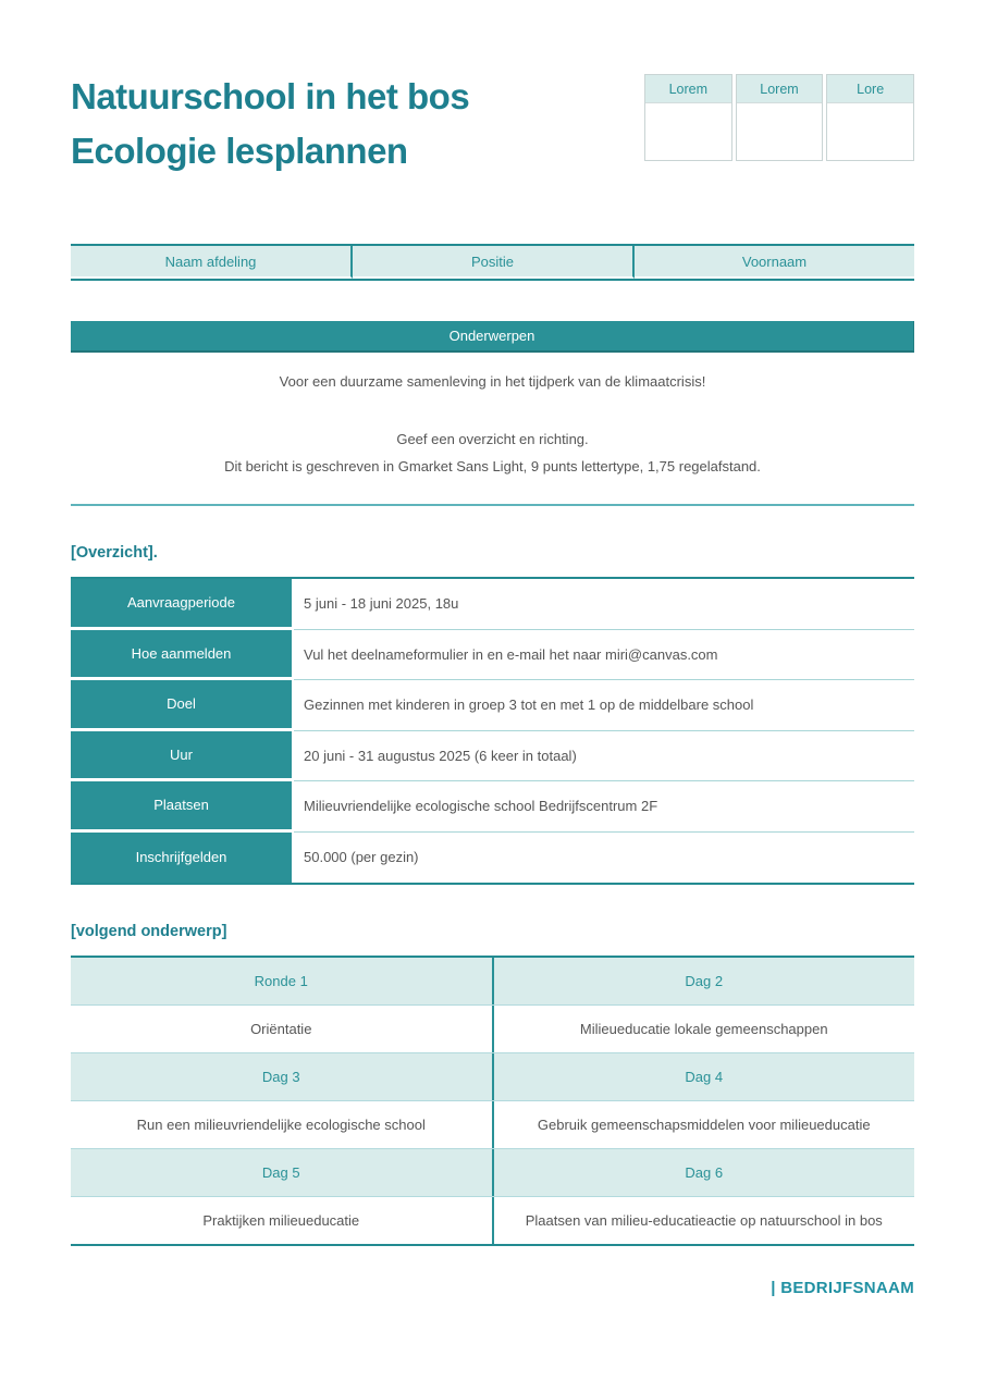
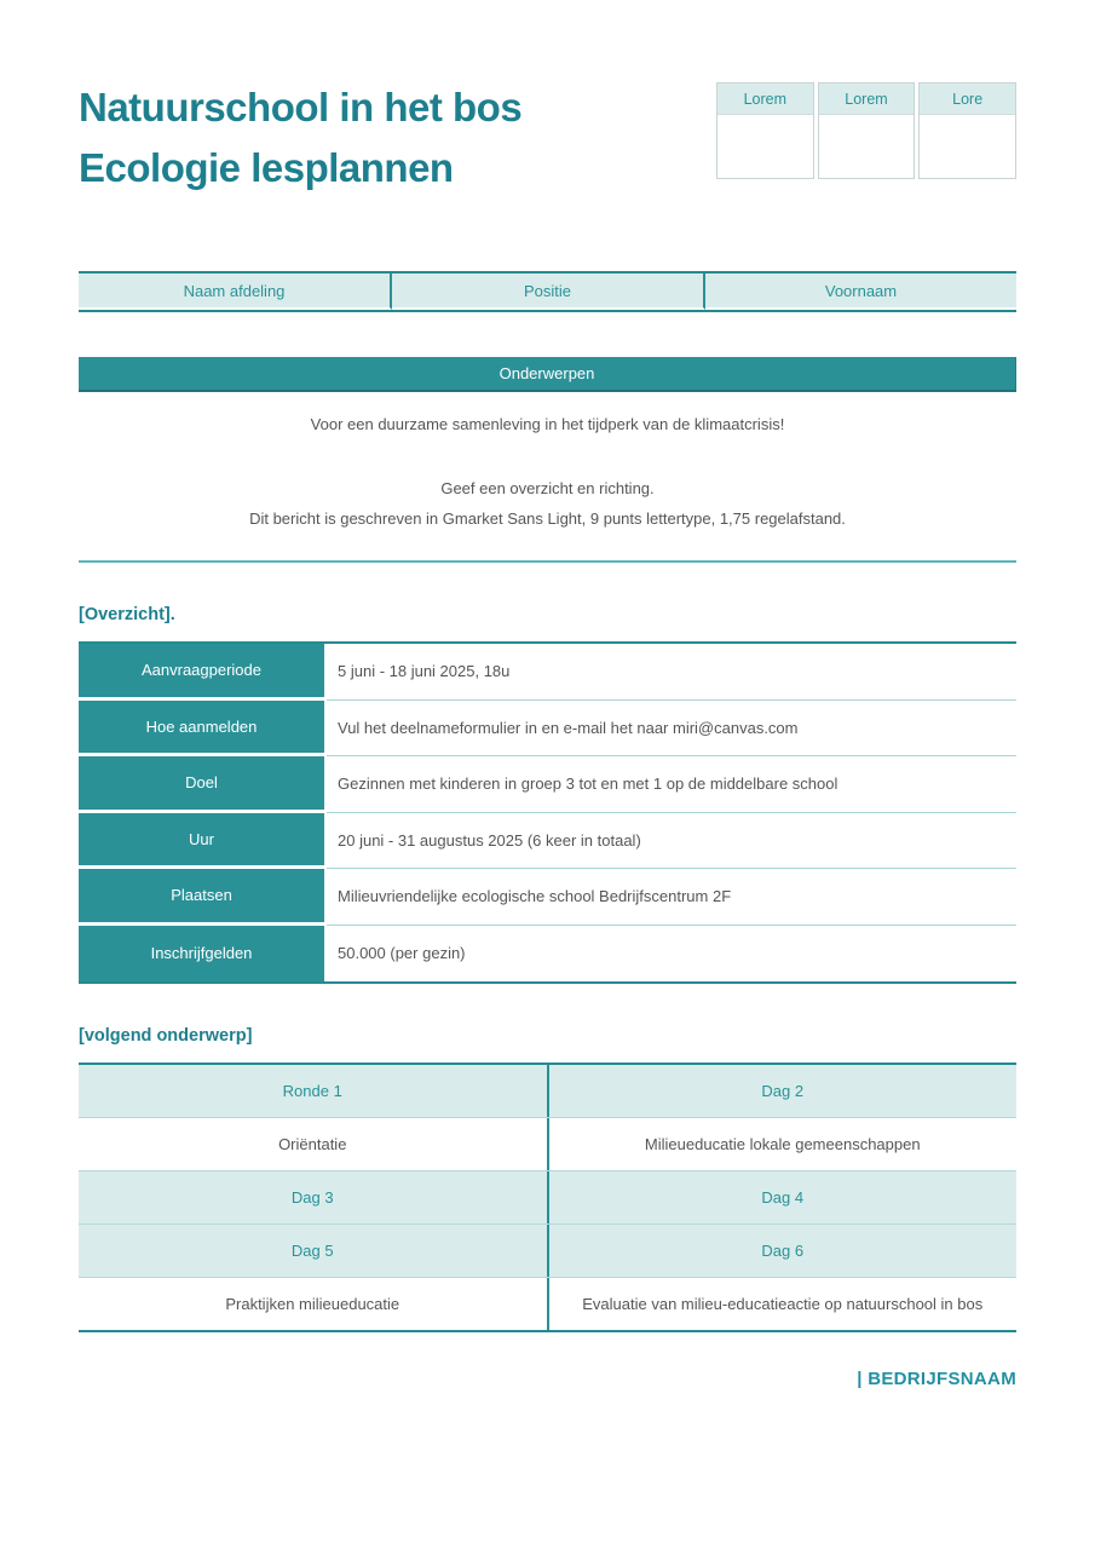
  Natuurschool in het bos
  Ecologie lesplannen
  Lorem
  Lorem
  Lore
  Naam afdeling
  Positie
  Voornaam
  Onderwerpen
  Voor een duurzame samenleving in het tijdperk van de klimaatcrisis!
  Geef een overzicht en richting.
  Dit bericht is geschreven in Gmarket Sans Light, 9 punts lettertype, 1,75 regelafstand.
  [Overzicht].
  Aanvraagperiode
  5 juni - 18 juni 2025, 18u
  Hoe aanmelden
  Vul het deelnameformulier in en e-mail het naar miri@canvas.com
  Doel
  Gezinnen met kinderen in groep 3 tot en met 1 op de middelbare school
  Uur
  20 juni - 31 augustus 2025 (6 keer in totaal)
  Plaatsen
  Milieuvriendelijke ecologische school Bedrijfscentrum 2F
  Inschrijfgelden
  50.000 (per gezin)
  [volgend onderwerp]
  Ronde 1
  Dag 2
  Oriëntatie
  Milieueducatie lokale gemeenschappen
  Dag 3
  Dag 4
- Run een milieuvriendelijke ecologische school
- Gebruik gemeenschapsmiddelen voor milieueducatie
  Dag 5
  Dag 6
  Praktijken milieueducatie
- Plaatsen van milieu-educatieactie op natuurschool in bos
+ Evaluatie van milieu-educatieactie op natuurschool in bos
  | BEDRIJFSNAAM
